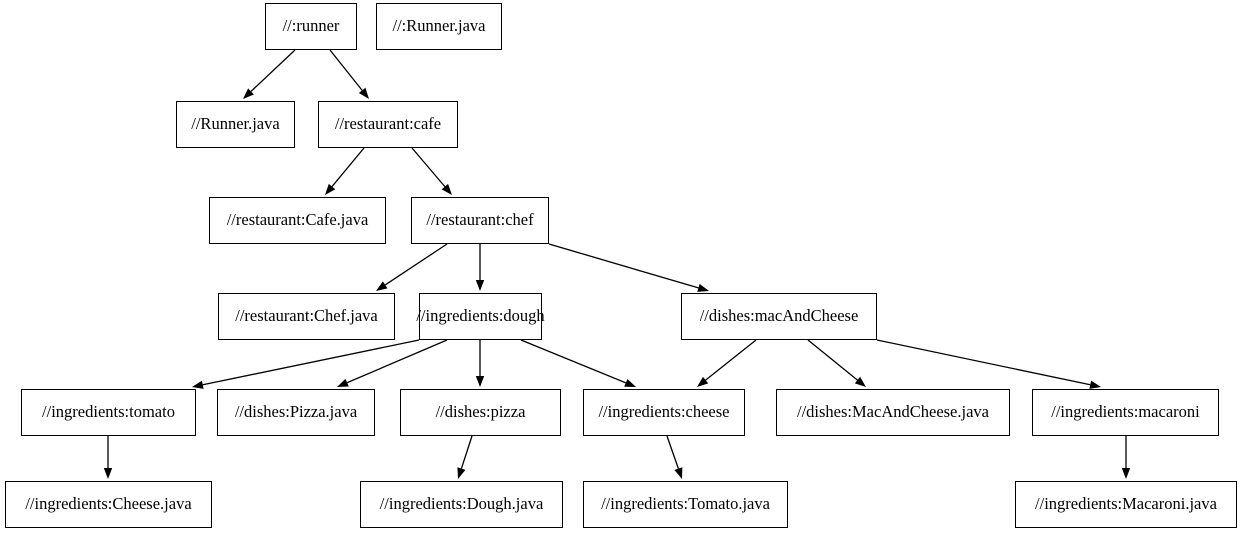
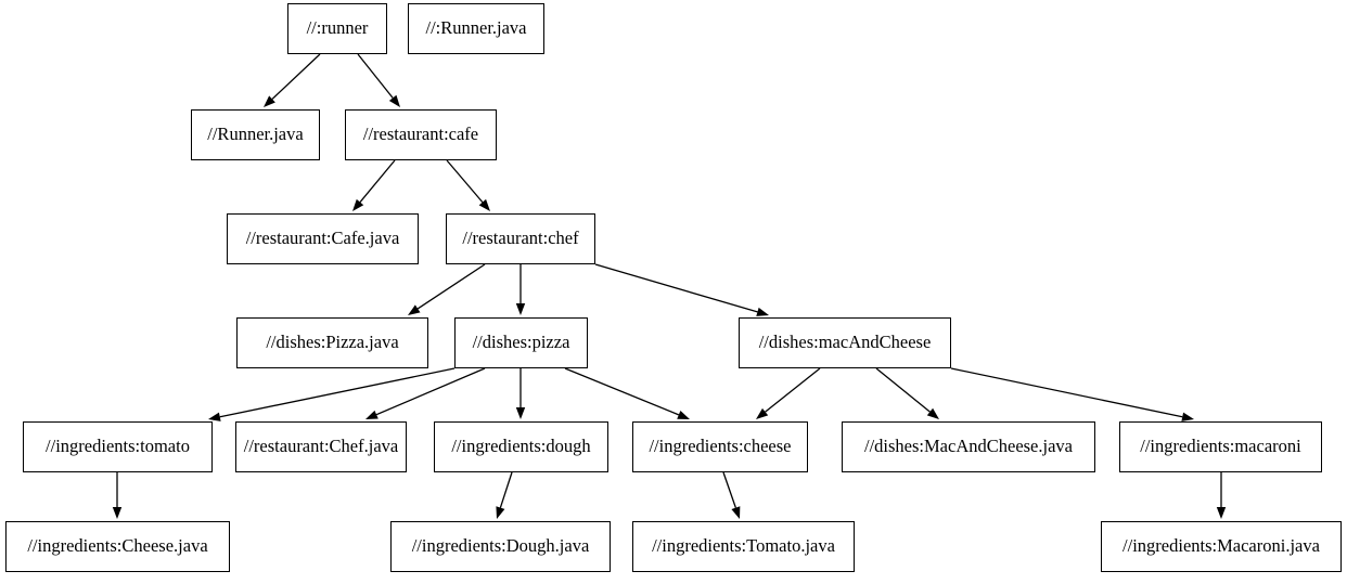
  //:runner
  //:Runner.java
  //Runner.java
  //restaurant:cafe
  //restaurant:Cafe.java
  //restaurant:chef
- //restaurant:Chef.java
+ //dishes:Pizza.java
- //ingredients:dough
+ //dishes:pizza
  //dishes:macAndCheese
  //ingredients:tomato
- //dishes:Pizza.java
+ //restaurant:Chef.java
- //dishes:pizza
+ //ingredients:dough
  //ingredients:cheese
  //dishes:MacAndCheese.java
  //ingredients:macaroni
  //ingredients:Cheese.java
  //ingredients:Dough.java
  //ingredients:Tomato.java
  //ingredients:Macaroni.java
